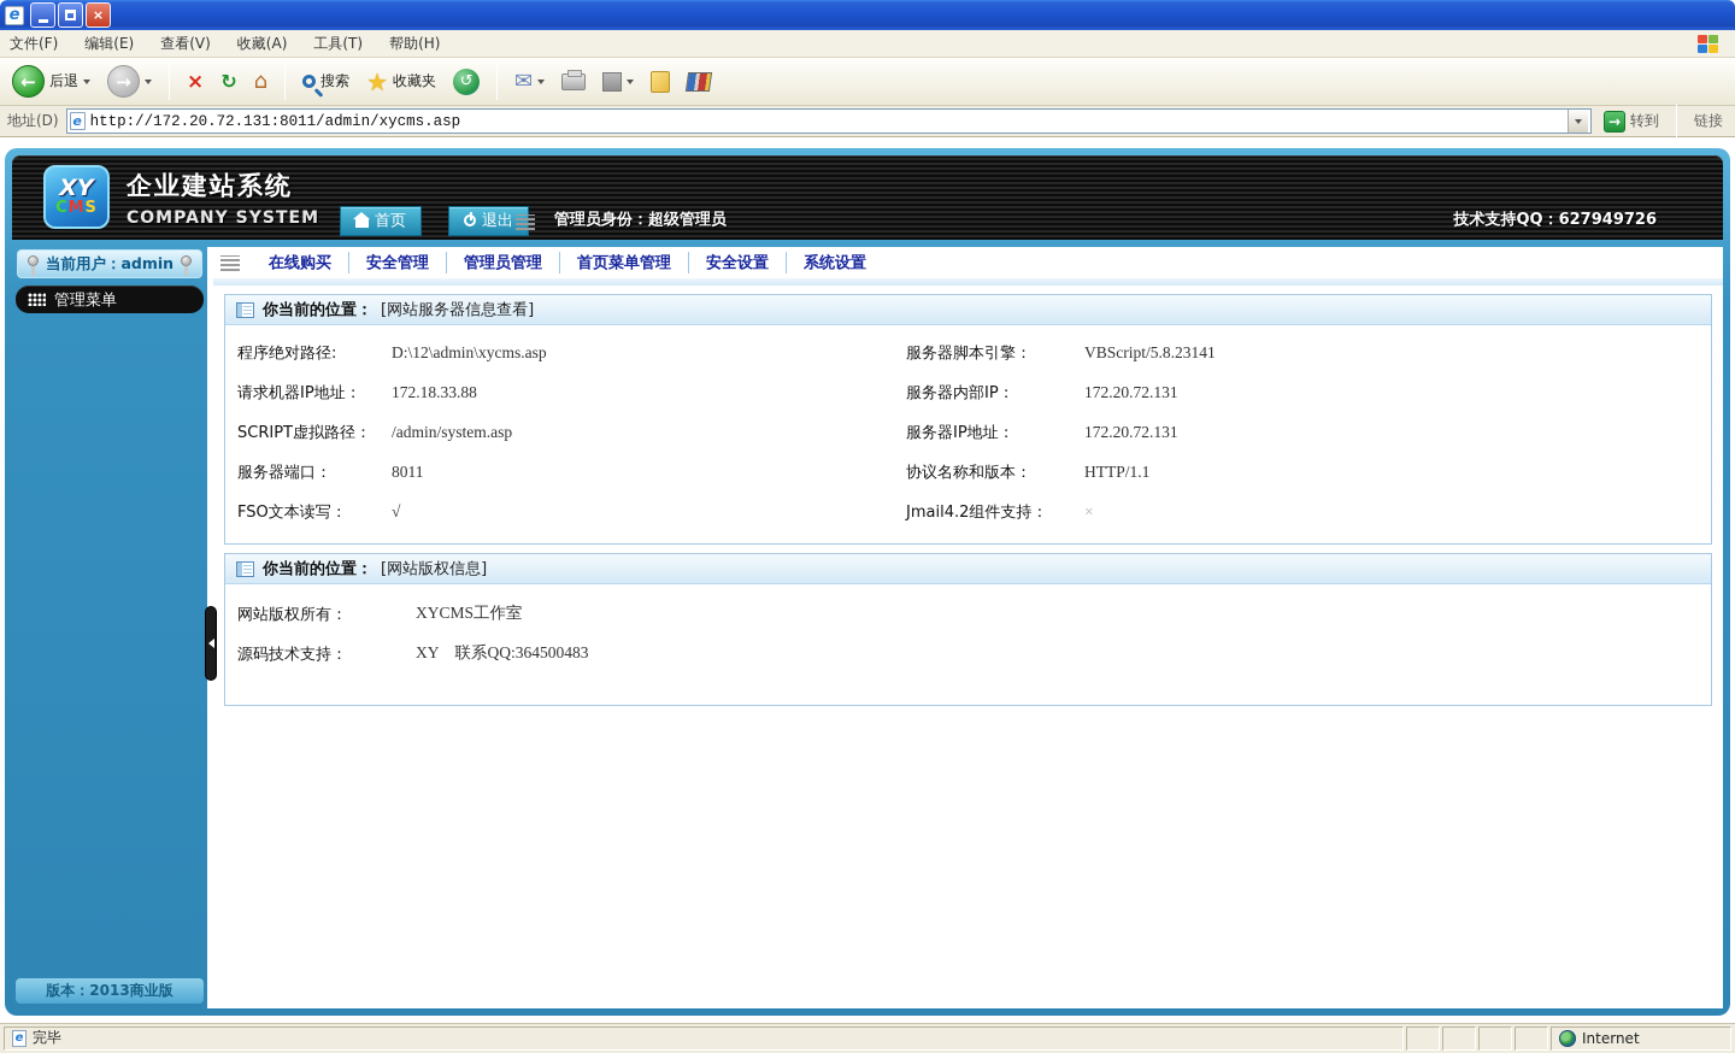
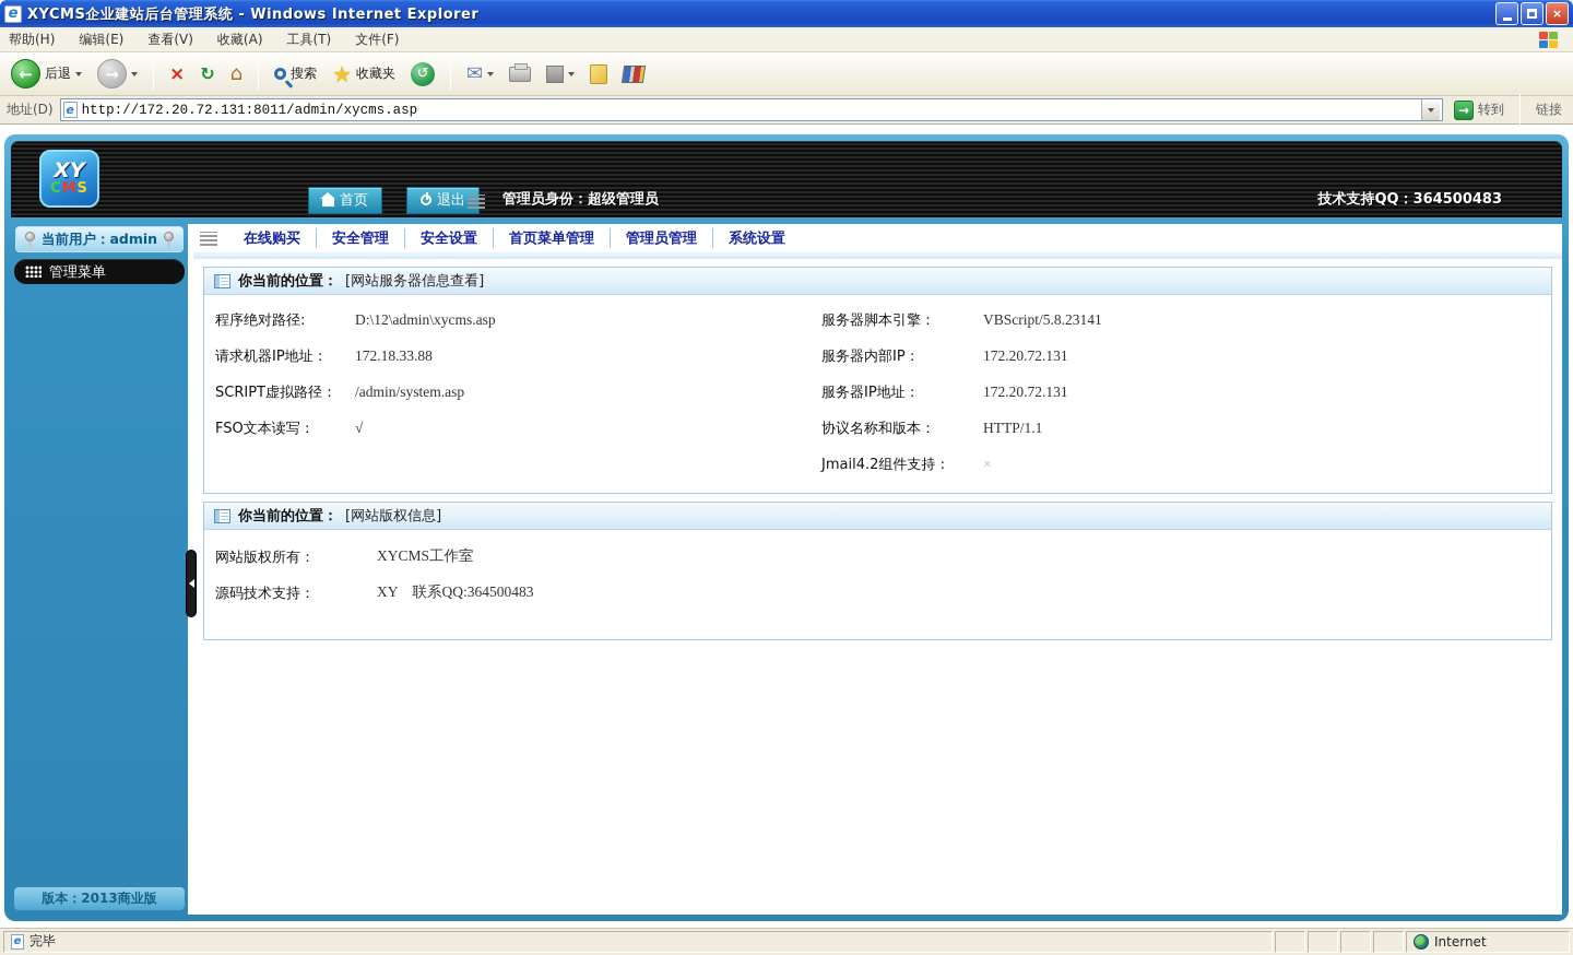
  e
+ XYCMS企业建站后台管理系统 - Windows Internet Explorer
  ×
- 文件(F)
+ 帮助(H)
  编辑(E)
  查看(V)
  收藏(A)
  工具(T)
- 帮助(H)
+ 文件(F)
  ←
  后退
  →
  ×
  ↻
  ⌂
  搜索
  ★
  收藏夹
  ↺
  ✉
  地址(D)
  e
  http://172.20.72.131:8011/admin/xycms.asp
  →
  转到
  链接
  XY
  CMS
- 企业建站系统
- COMPANY SYSTEM
  首页
  退出
  管理员身份：超级管理员
- 技术支持QQ：627949726
+ 技术支持QQ：364500483
  当前用户：admin
  管理菜单
  版本：2013商业版
  在线购买
  安全管理
- 管理员管理
+ 安全设置
  首页菜单管理
- 安全设置
+ 管理员管理
  系统设置
  你当前的位置：
  [网站服务器信息查看]
  程序绝对路径:
  D:\12\admin\xycms.asp
  请求机器IP地址：
  172.18.33.88
  SCRIPT虚拟路径：
  /admin/system.asp
- 服务器端口：
- 8011
  FSO文本读写：
  √
  服务器脚本引擎：
  VBScript/5.8.23141
  服务器内部IP：
  172.20.72.131
  服务器IP地址：
  172.20.72.131
  协议名称和版本：
  HTTP/1.1
  Jmail4.2组件支持：
  ×
  你当前的位置：
  [网站版权信息]
  网站版权所有：
  XYCMS工作室
  源码技术支持：
  XY 联系QQ:364500483
  e
  完毕
  Internet
